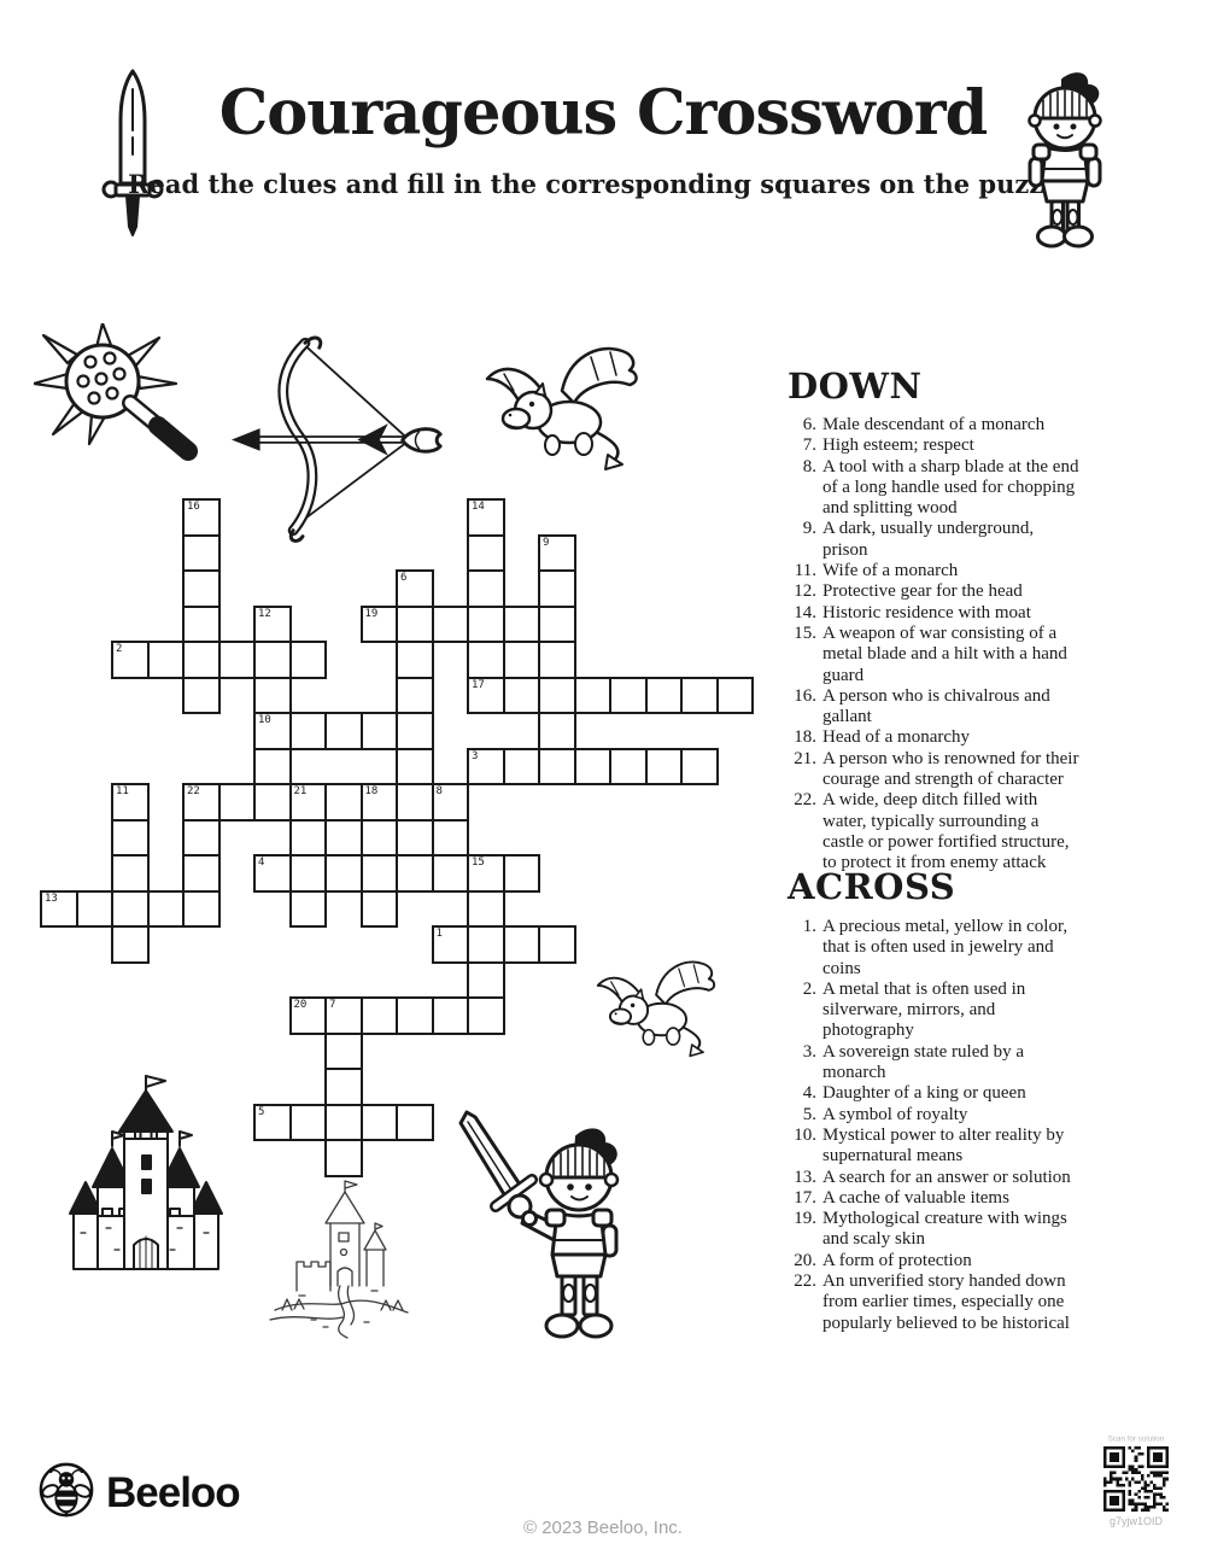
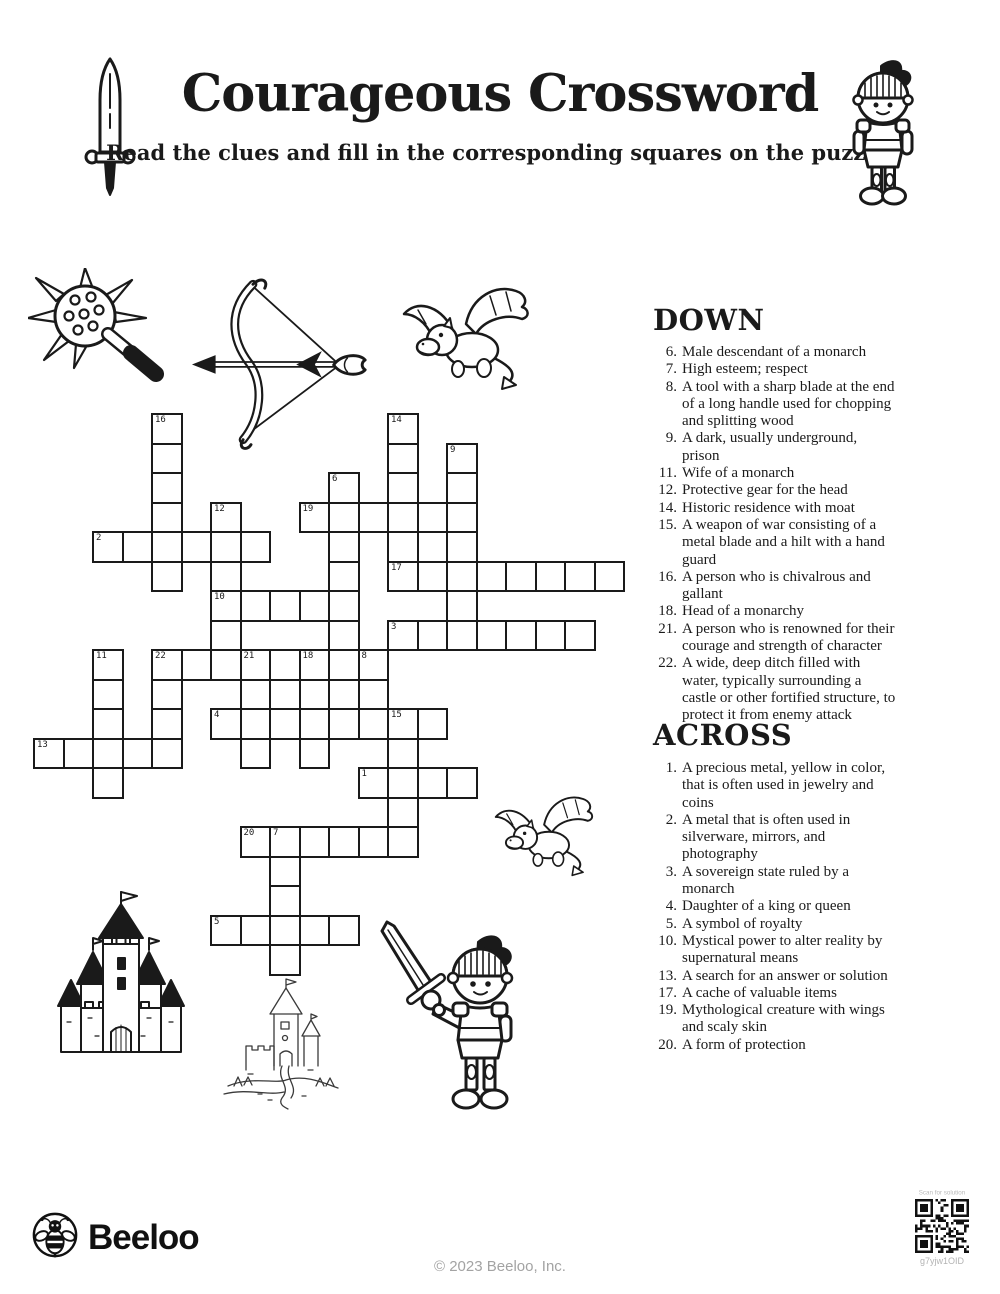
  Courageous Crossword
  Read the clues and fill in the corresponding squares on the puz
  19
  2
  17
  10
  3
  22
  21
  18
  8
  4
  15
  13
  1
  20
  7
  5
  16
  14
  9
  6
  12
  11
  DOWN
  6. Male descendant of a monarch
  7. High esteem; respect
  8. A tool with a sharp blade at the end of a long handle used for chopping and splitting wood
  9. A dark, usually underground, prison
  11. Wife of a monarch
  12. Protective gear for the head
  14. Historic residence with moat
  15. A weapon of war consisting of a metal blade and a hilt with a hand guard
  16. A person who is chivalrous and gallant
  18. Head of a monarchy
  21. A person who is renowned for their courage and strength of character
- 22. A wide, deep ditch filled with water, typically surrounding a castle or power fortified structure, to protect it from enemy attack
+ 22. A wide, deep ditch filled with water, typically surrounding a castle or other fortified structure, to protect it from enemy attack
  ACROSS
  1. A precious metal, yellow in color, that is often used in jewelry and coins
  2. A metal that is often used in silverware, mirrors, and photography
  3. A sovereign state ruled by a monarch
  4. Daughter of a king or queen
  5. A symbol of royalty
  10. Mystical power to alter reality by supernatural means
  13. A search for an answer or solution
  17. A cache of valuable items
  19. Mythological creature with wings and scaly skin
  20. A form of protection
- 22. An unverified story handed down from earlier times, especially one popularly believed to be historical
  Beeloo
  © 2023 Beeloo, Inc.
  g7yjw1OID
